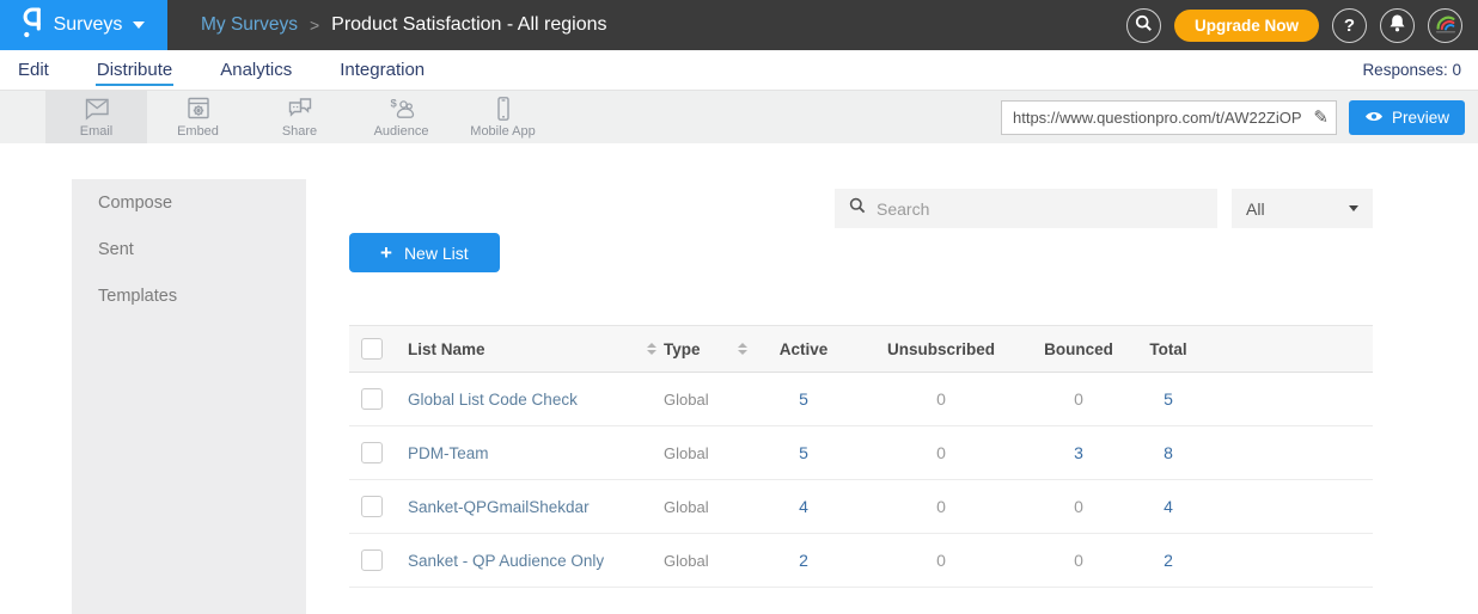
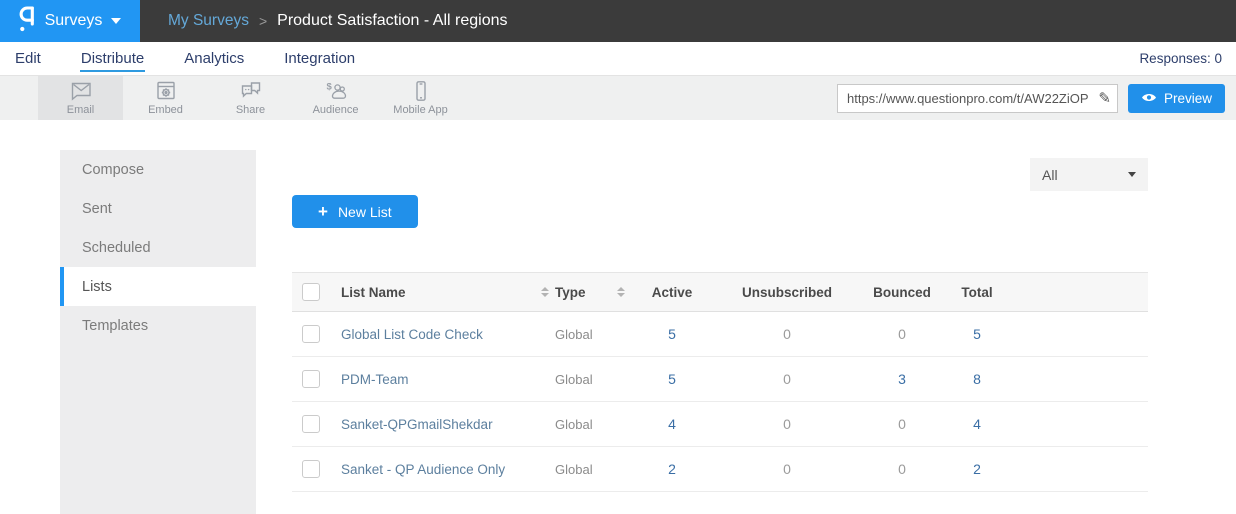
  Surveys
  My Surveys
  >
  Product Satisfaction - All regions
- Upgrade Now
- ?
  Edit
  Distribute
  Analytics
  Integration
  Responses: 0
  Email
  Embed
  Share
  $
  Audience
  Mobile App
  https://www.questionpro.com/t/AW22ZiOP
  ✎
  Preview
  Compose
  Sent
+ Scheduled
+ Lists
  Templates
- Search
  All
  +
  New List
  List Name
  Type
  Active
  Unsubscribed
  Bounced
  Total
  Global List Code Check
  Global
  5
  0
  0
  5
  PDM-Team
  Global
  5
  0
  3
  8
  Sanket-QPGmailShekdar
  Global
  4
  0
  0
  4
  Sanket - QP Audience Only
  Global
  2
  0
  0
  2
